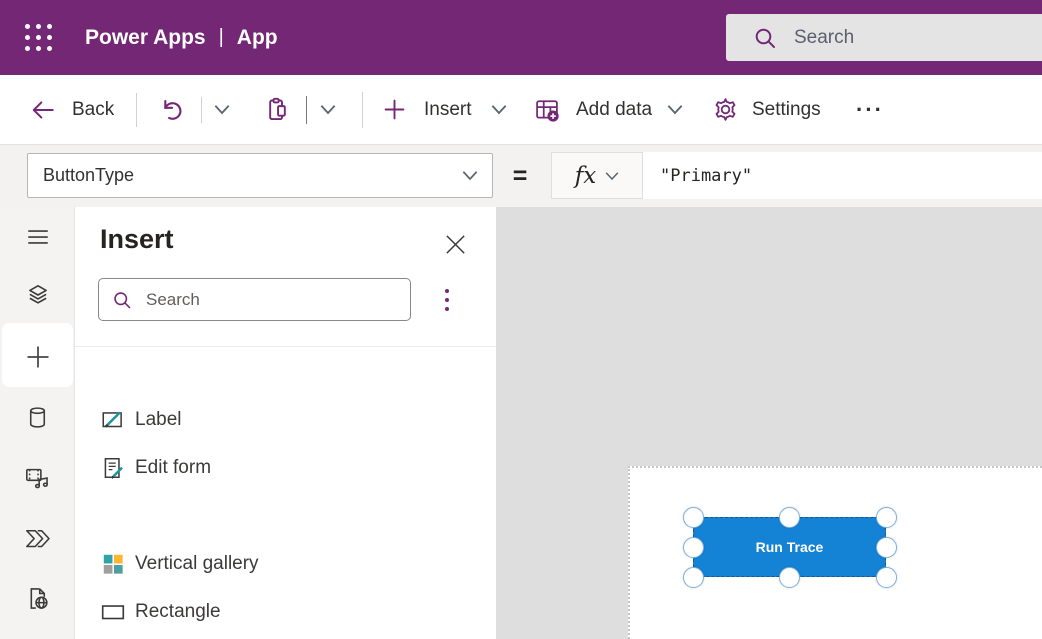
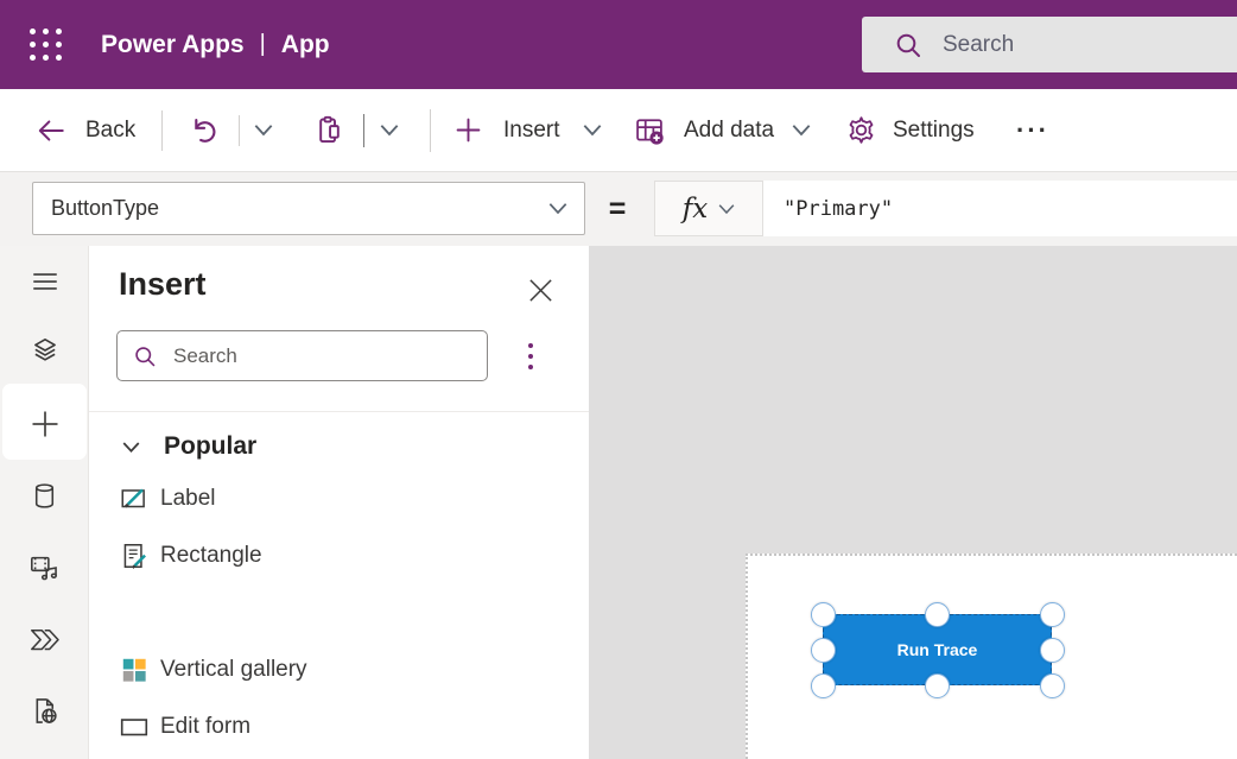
  Power Apps
  |
  App
  Search
  Back
  Insert
  Add data
  Settings
  ···
  ButtonType
  =
  fx
  "Primary"
  Insert
  Search
+ Popular
  Label
- Edit form
+ Rectangle
  Vertical gallery
- Rectangle
+ Edit form
  Run Trace
